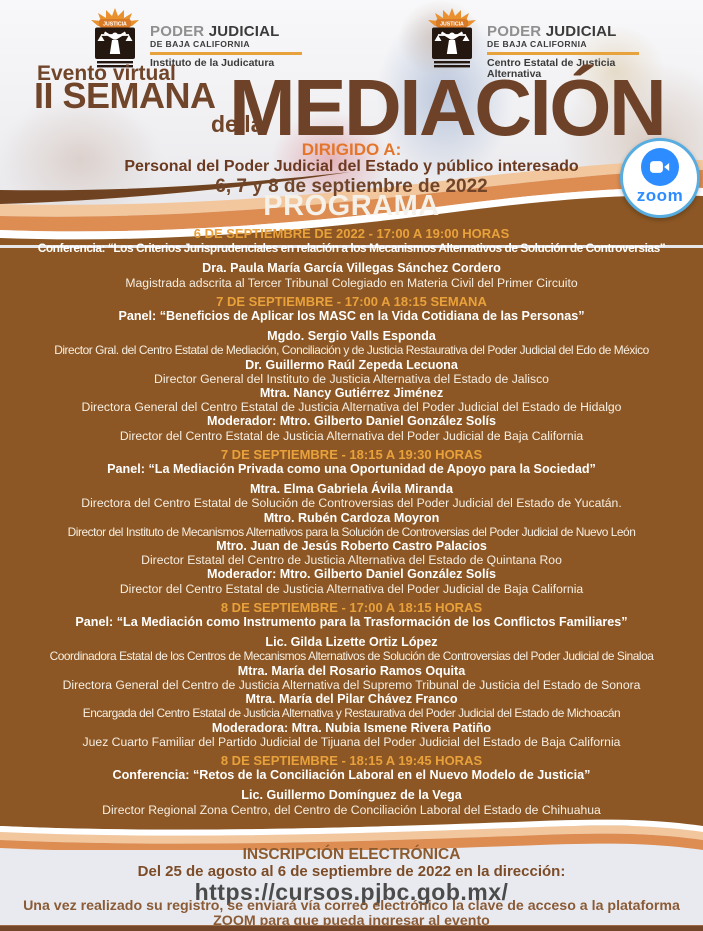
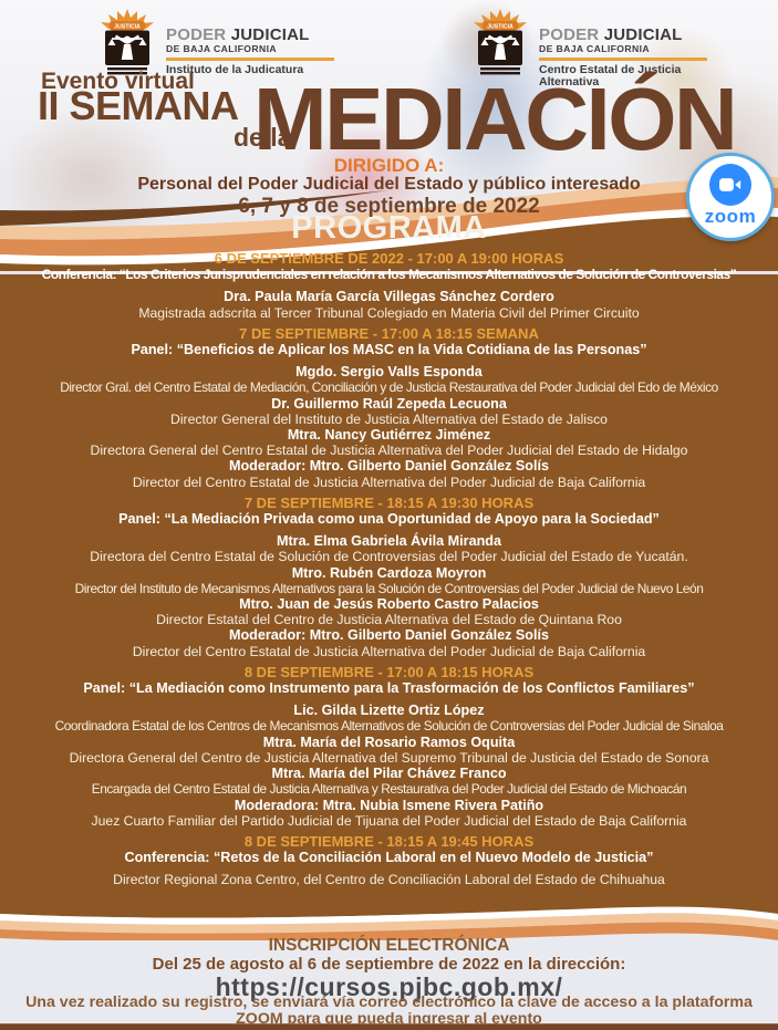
  PODER JUDICIAL
  DE BAJA CALIFORNIA
  Instituto de la Judicatura
  PODER JUDICIAL
  DE BAJA CALIFORNIA
  Centro Estatal de Justicia Alternativa
  Evento virtual
  II SEMANA
  de la
  MEDIACIÓN
  DIRIGIDO A:
  Personal del Poder Judicial del Estado y público interesado
  6, 7 y 8 de septiembre de 2022
  zoom
  PROGRAMA
  6 DE SEPTIEMBRE DE 2022 - 17:00 A 19:00 HORAS
  Conferencia: “Los Criterios Jurisprudenciales en relación a los Mecanismos Alternativos de Solución de Controversias”
  Dra. Paula María García Villegas Sánchez Cordero
  Magistrada adscrita al Tercer Tribunal Colegiado en Materia Civil del Primer Circuito
  7 DE SEPTIEMBRE - 17:00 A 18:15 SEMANA
  Panel: “Beneficios de Aplicar los MASC en la Vida Cotidiana de las Personas”
  Mgdo. Sergio Valls Esponda
  Director Gral. del Centro Estatal de Mediación, Conciliación y de Justicia Restaurativa del Poder Judicial del Edo de México
  Dr. Guillermo Raúl Zepeda Lecuona
  Director General del Instituto de Justicia Alternativa del Estado de Jalisco
  Mtra. Nancy Gutiérrez Jiménez
  Directora General del Centro Estatal de Justicia Alternativa del Poder Judicial del Estado de Hidalgo
  Moderador: Mtro. Gilberto Daniel González Solís
  Director del Centro Estatal de Justicia Alternativa del Poder Judicial de Baja California
  7 DE SEPTIEMBRE - 18:15 A 19:30 HORAS
  Panel: “La Mediación Privada como una Oportunidad de Apoyo para la Sociedad”
  Mtra. Elma Gabriela Ávila Miranda
  Directora del Centro Estatal de Solución de Controversias del Poder Judicial del Estado de Yucatán.
  Mtro. Rubén Cardoza Moyron
  Director del Instituto de Mecanismos Alternativos para la Solución de Controversias del Poder Judicial de Nuevo León
  Mtro. Juan de Jesús Roberto Castro Palacios
  Director Estatal del Centro de Justicia Alternativa del Estado de Quintana Roo
  Moderador: Mtro. Gilberto Daniel González Solís
  Director del Centro Estatal de Justicia Alternativa del Poder Judicial de Baja California
  8 DE SEPTIEMBRE - 17:00 A 18:15 HORAS
  Panel: “La Mediación como Instrumento para la Trasformación de los Conflictos Familiares”
  Lic. Gilda Lizette Ortiz López
  Coordinadora Estatal de los Centros de Mecanismos Alternativos de Solución de Controversias del Poder Judicial de Sinaloa
  Mtra. María del Rosario Ramos Oquita
  Directora General del Centro de Justicia Alternativa del Supremo Tribunal de Justicia del Estado de Sonora
  Mtra. María del Pilar Chávez Franco
  Encargada del Centro Estatal de Justicia Alternativa y Restaurativa del Poder Judicial del Estado de Michoacán
  Moderadora: Mtra. Nubia Ismene Rivera Patiño
  Juez Cuarto Familiar del Partido Judicial de Tijuana del Poder Judicial del Estado de Baja California
  8 DE SEPTIEMBRE - 18:15 A 19:45 HORAS
  Conferencia: “Retos de la Conciliación Laboral en el Nuevo Modelo de Justicia”
- Lic. Guillermo Domínguez de la Vega
  Director Regional Zona Centro, del Centro de Conciliación Laboral del Estado de Chihuahua
  INSCRIPCIÓN ELECTRÓNICA
  Del 25 de agosto al 6 de septiembre de 2022 en la dirección:
  https://cursos.pjbc.gob.mx/
  Una vez realizado su registro, se enviará vía correo electrónico la clave de acceso a la plataforma ZOOM para que pueda ingresar al evento
